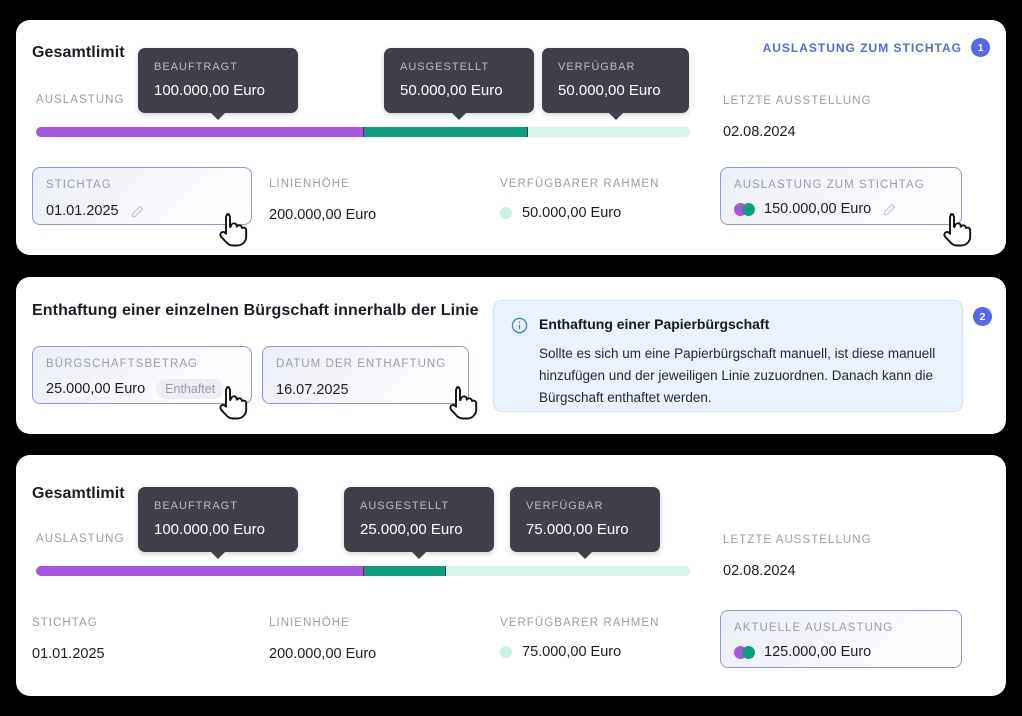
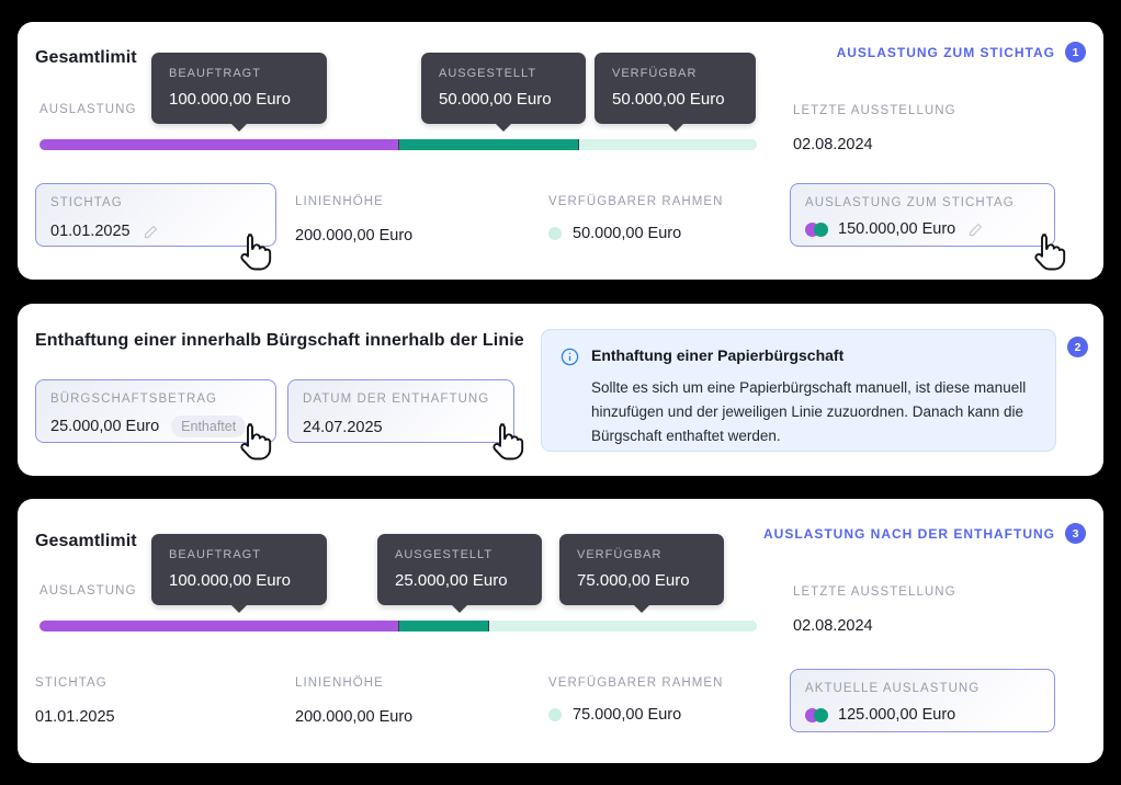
  Gesamtlimit
  AUSLASTUNG
  AUSLASTUNG ZUM STICHTAG
  1
  BEAUFTRAGT
  100.000,00 Euro
  AUSGESTELLT
  50.000,00 Euro
  VERFÜGBAR
  50.000,00 Euro
  LETZTE AUSSTELLUNG
  02.08.2024
  STICHTAG
  01.01.2025
  LINIENHÖHE
  200.000,00 Euro
  VERFÜGBARER RAHMEN
  50.000,00 Euro
  AUSLASTUNG ZUM STICHTAG
  150.000,00 Euro
- Enthaftung einer einzelnen Bürgschaft innerhalb der Linie
+ Enthaftung einer innerhalb Bürgschaft innerhalb der Linie
  2
  BÜRGSCHAFTSBETRAG
  25.000,00 Euro
  Enthaftet
  DATUM DER ENTHAFTUNG
- 16.07.2025
+ 24.07.2025
  Enthaftung einer Papierbürgschaft
  Sollte es sich um eine Papierbürgschaft manuell, ist diese manuell hinzufügen und der jeweiligen Linie zuzuordnen. Danach kann die Bürgschaft enthaftet werden.
  Gesamtlimit
  AUSLASTUNG
+ AUSLASTUNG NACH DER ENTHAFTUNG
+ 3
  BEAUFTRAGT
  100.000,00 Euro
  AUSGESTELLT
  25.000,00 Euro
  VERFÜGBAR
  75.000,00 Euro
  LETZTE AUSSTELLUNG
  02.08.2024
  STICHTAG
  01.01.2025
  LINIENHÖHE
  200.000,00 Euro
  VERFÜGBARER RAHMEN
  75.000,00 Euro
  AKTUELLE AUSLASTUNG
  125.000,00 Euro
